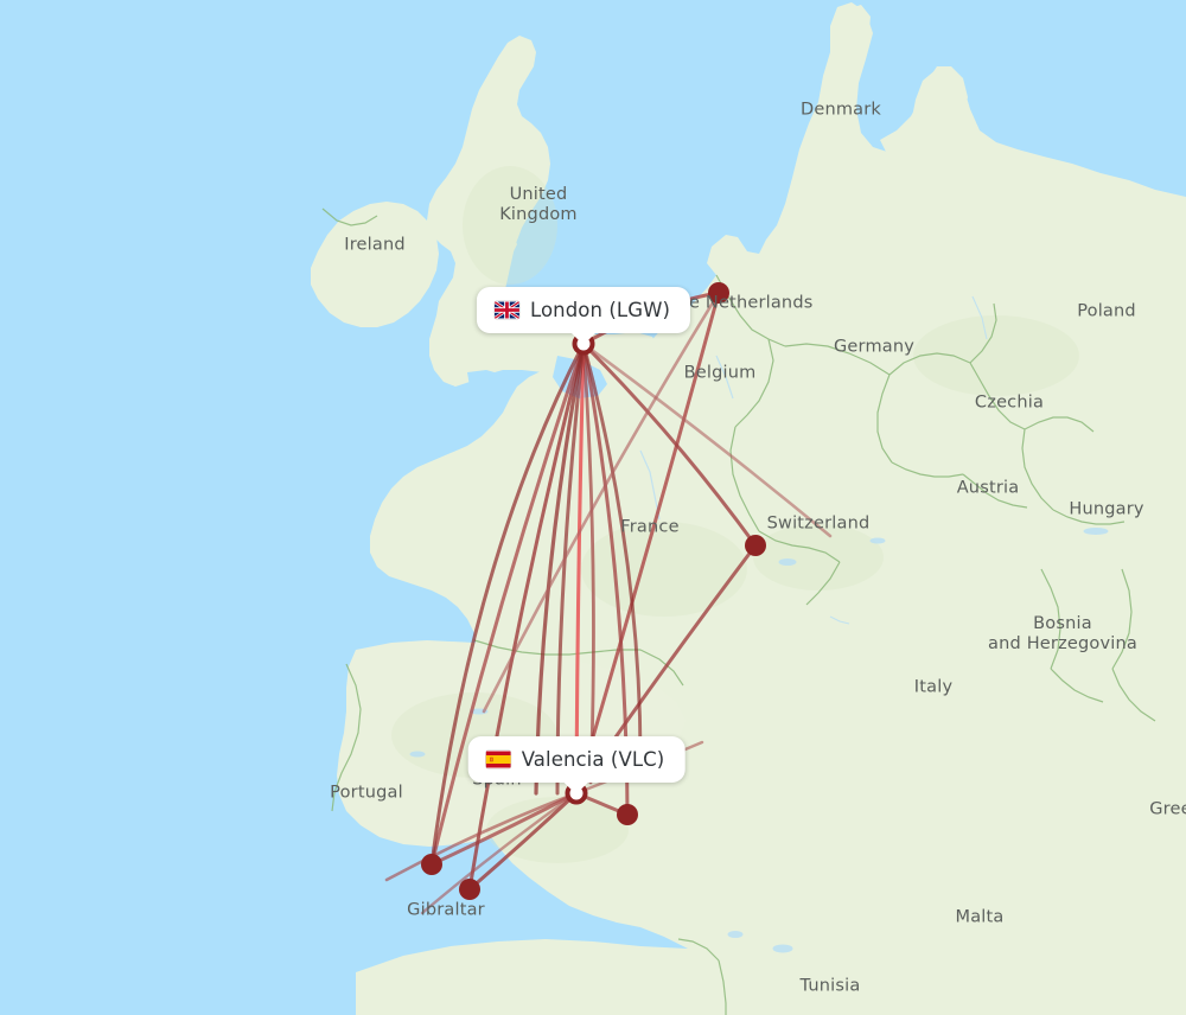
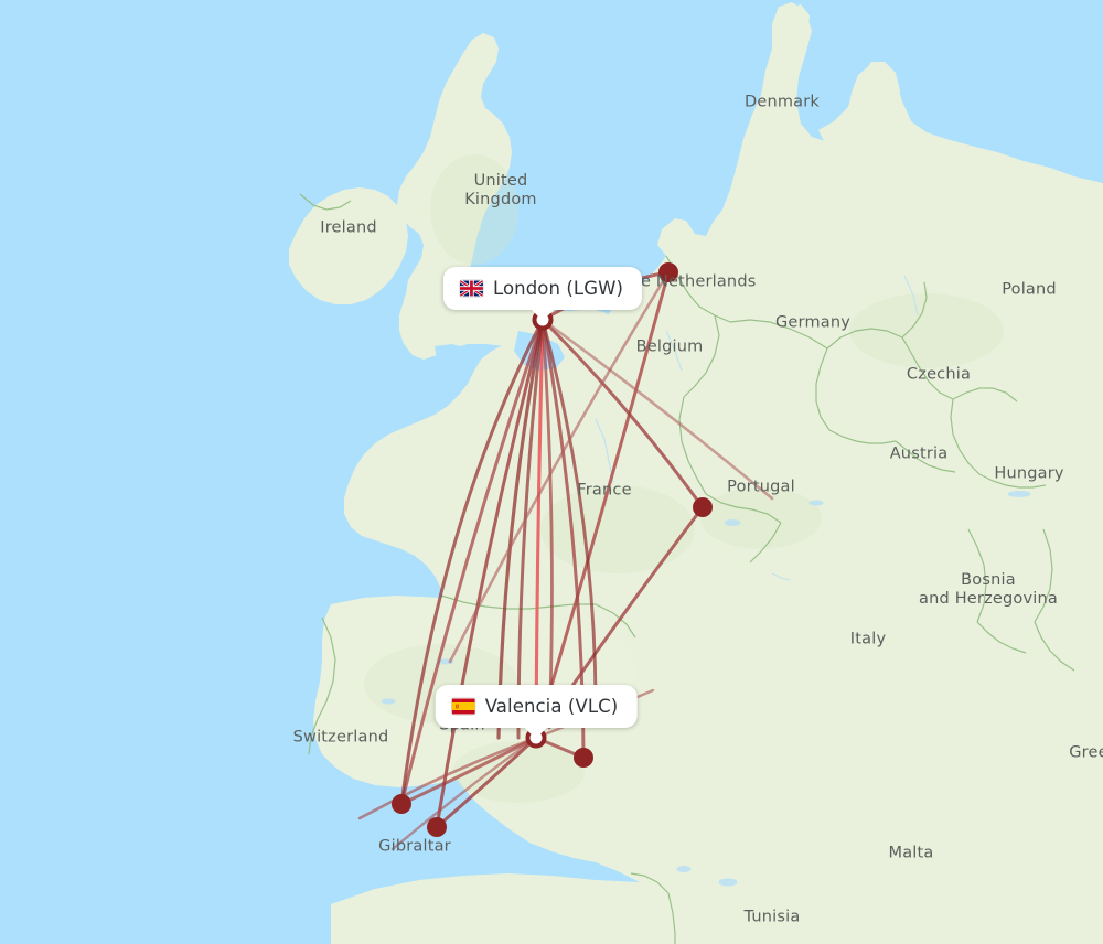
  Denmark
  Ireland
  United
  Kingdom
  e Netherlands
  Poland
  Germany
  Belgium
  Czechia
  Austria
  Hungary
- Switzerland
+ Portugal
  France
  Bosnia
  and Herzegovina
  Italy
- Portugal
+ Switzerland
  Gre
  Gibraltar
  Malta
  Tunisia
  London (LGW)
  Valencia (VLC)
